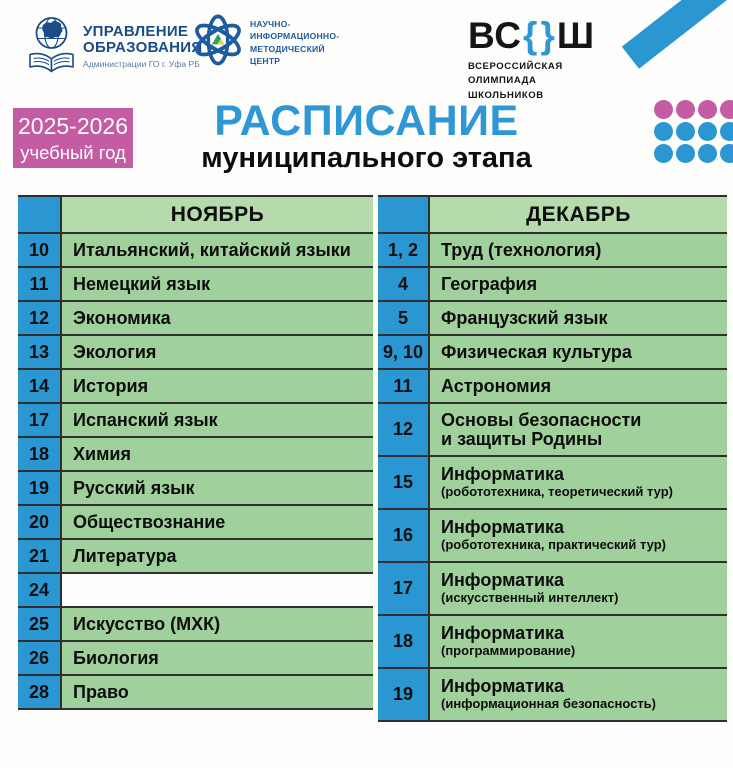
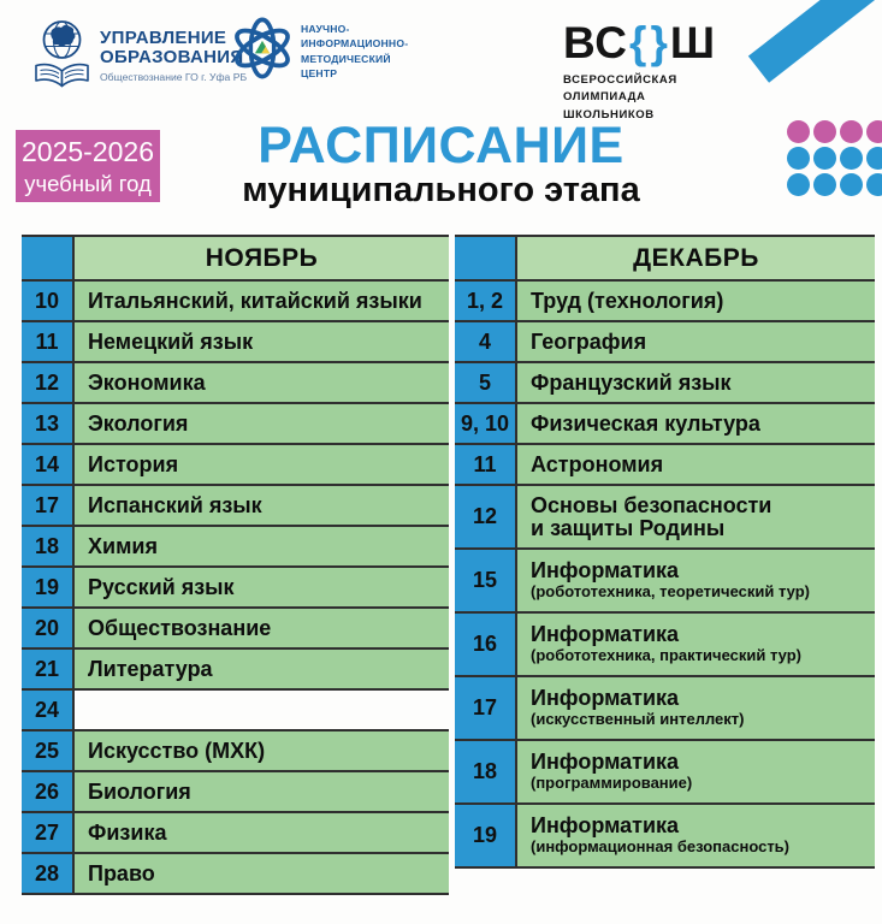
  УПРАВЛЕНИЕ
  ОБРАЗОВАНИ
- Администрации ГО г. Уфа РБ
+ Обществознание ГО г. Уфа РБ
  НАУЧНО-
  ИНФОРМАЦИОННО-
  МЕТОДИЧЕСКИЙ
  ЦЕНТР
  ВС{}Ш
  ВСЕРОССИЙСКАЯ
  ОЛИМПИАДА
  ШКОЛЬНИКОВ
  2025-2026
  учебный год
  РАСПИСАНИЕ
  муниципального этапа
  НОЯБРЬ
  10
  Итальянский, китайский языки
  11
  Немецкий язык
  12
  Экономика
  13
  Экология
  14
  История
  17
  Испанский язык
  18
  Химия
  19
  Русский язык
  20
  Обществознание
  21
  Литература
  24
  25
  Искусство (МХК)
  26
  Биология
+ 27
+ Физика
  28
  Право
  ДЕКАБРЬ
  1, 2
  Труд (технология)
  4
  География
  5
  Французский язык
  9, 10
  Физическая культура
  11
  Астрономия
  12
  Основы безопасности
  и защиты Родины
  15
  Информатика
  (робототехника, теоретический тур)
  16
  Информатика
  (робототехника, практический тур)
  17
  Информатика
  (искусственный интеллект)
  18
  Информатика
  (программирование)
  19
  Информатика
  (информационная безопасность)
